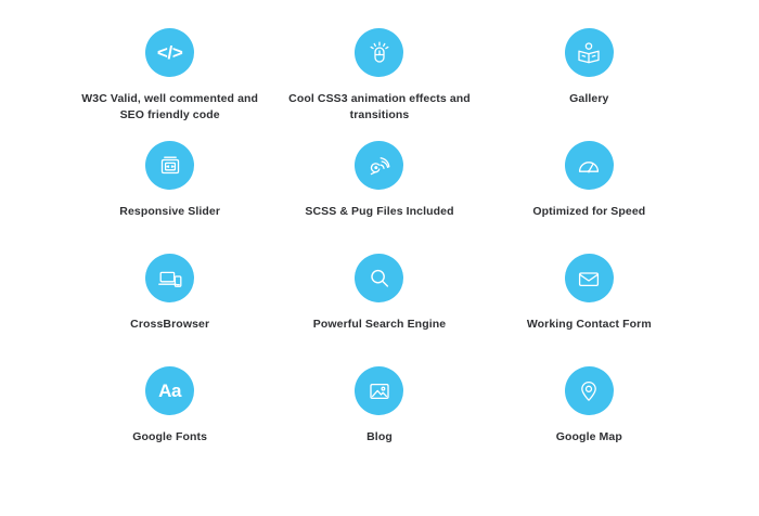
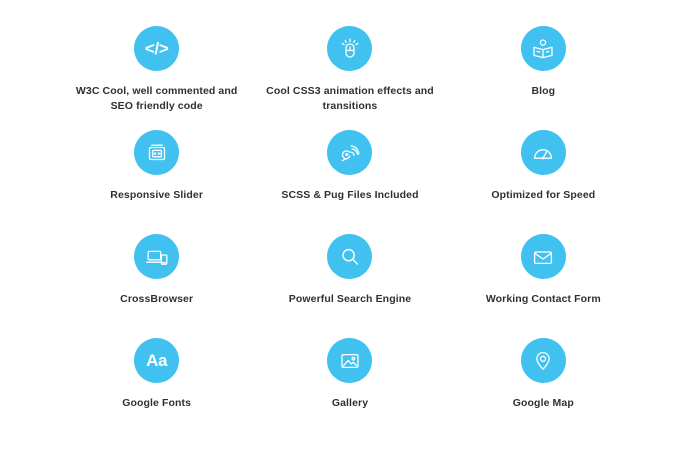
  </>
- W3C Valid, well commented and SEO friendly code
+ W3C Cool, well commented and SEO friendly code
  Cool CSS3 animation effects and transitions
- Gallery
+ Blog
  Responsive Slider
  SCSS & Pug Files Included
  Optimized for Speed
  CrossBrowser
  Powerful Search Engine
  Working Contact Form
  Aa
  Google Fonts
- Blog
+ Gallery
  Google Map
